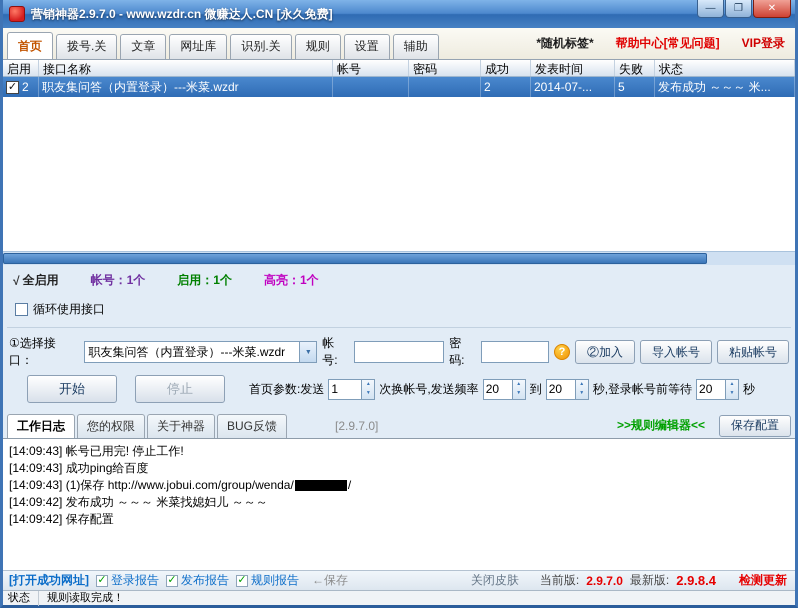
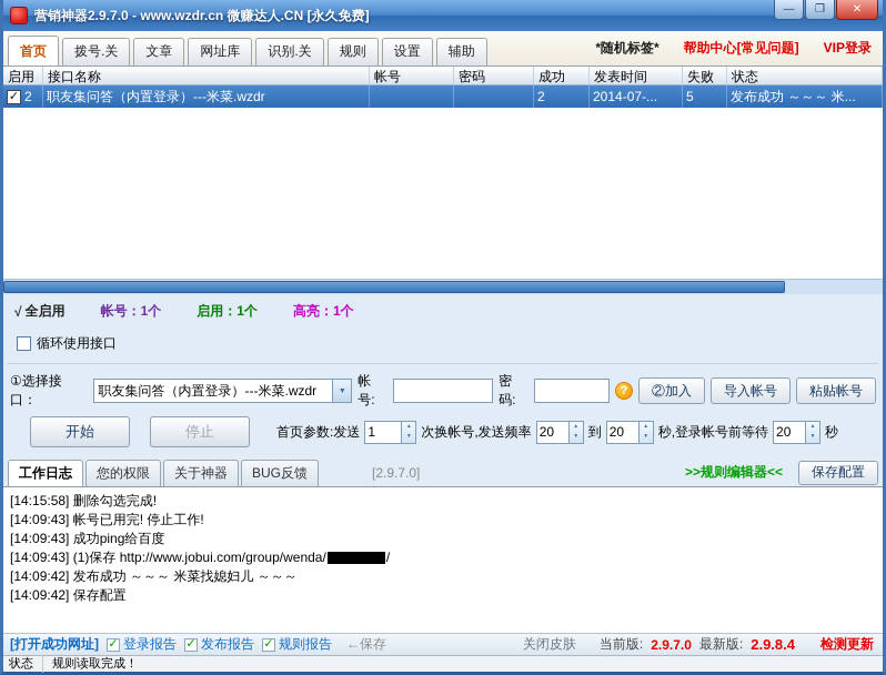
  营销神器2.9.7.0 - www.wzdr.cn 微赚达人.CN [永久免费]
  —
  ❐
  ✕
  首页
  拨号.关
  文章
  网址库
  识别.关
  规则
  设置
  辅助
  *随机标签*
  帮助中心[常见问题]
  VIP登录
  启用
  接口名称
  帐号
  密码
  成功
  发表时间
  失败
  状态
  ✓
  2
  职友集问答（内置登录）---米菜.wzdr
  2
  2014-07-...
  5
  发布成功 ～～～ 米...
  √
  全启用
  帐号：1个
  启用：1个
  高亮：1个
  循环使用接口
  ①选择接口：
  职友集问答（内置登录）---米菜.wzdr
  帐号:
  密码:
  ?
  ②加入
  导入帐号
  粘贴帐号
  开始
  停止
  首页参数:发送
  1
  次换帐号,发送频率
  20
  到
  20
  秒,登录帐号前等待
  20
  秒
  工作日志
  您的权限
  关于神器
  BUG反馈
  [2.9.7.0]
  >>规则编辑器<<
  保存配置
+ [14:15:58] 删除勾选完成!
  [14:09:43] 帐号已用完! 停止工作!
  [14:09:43] 成功ping给百度
  [14:09:43] (1)保存 http://www.jobui.com/group/wenda/ /
  [14:09:42] 发布成功 ～～～ 米菜找媳妇儿 ～～～
  [14:09:42] 保存配置
  [打开成功网址]
  ✓
  登录报告
  ✓
  发布报告
  ✓
  规则报告
  ←保存
  关闭皮肤
  当前版:
  2.9.7.0
  最新版:
  2.9.8.4
  检测更新
  状态
  规则读取完成！
